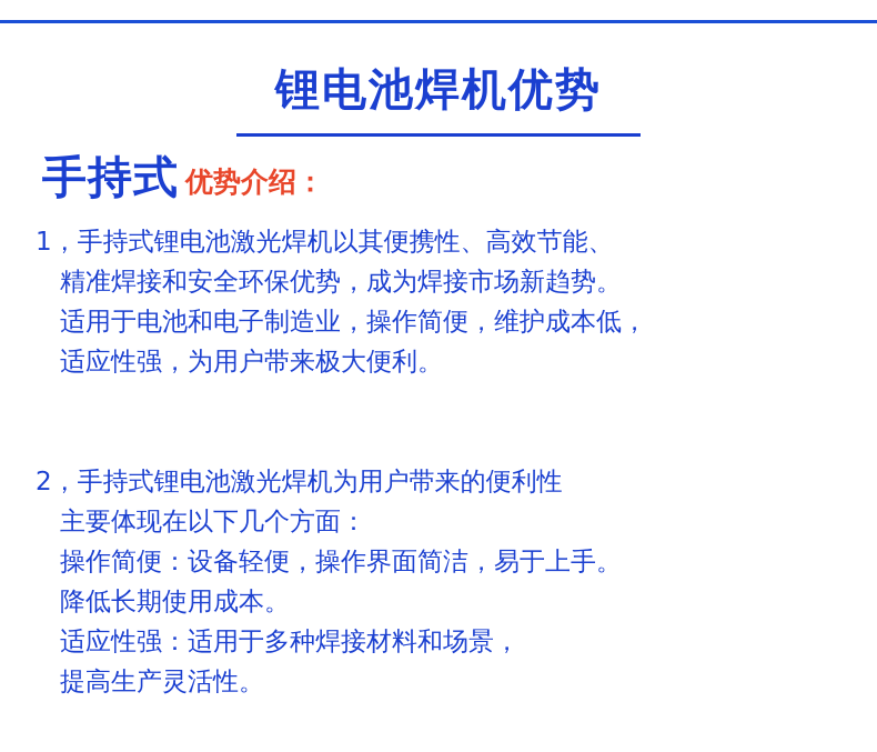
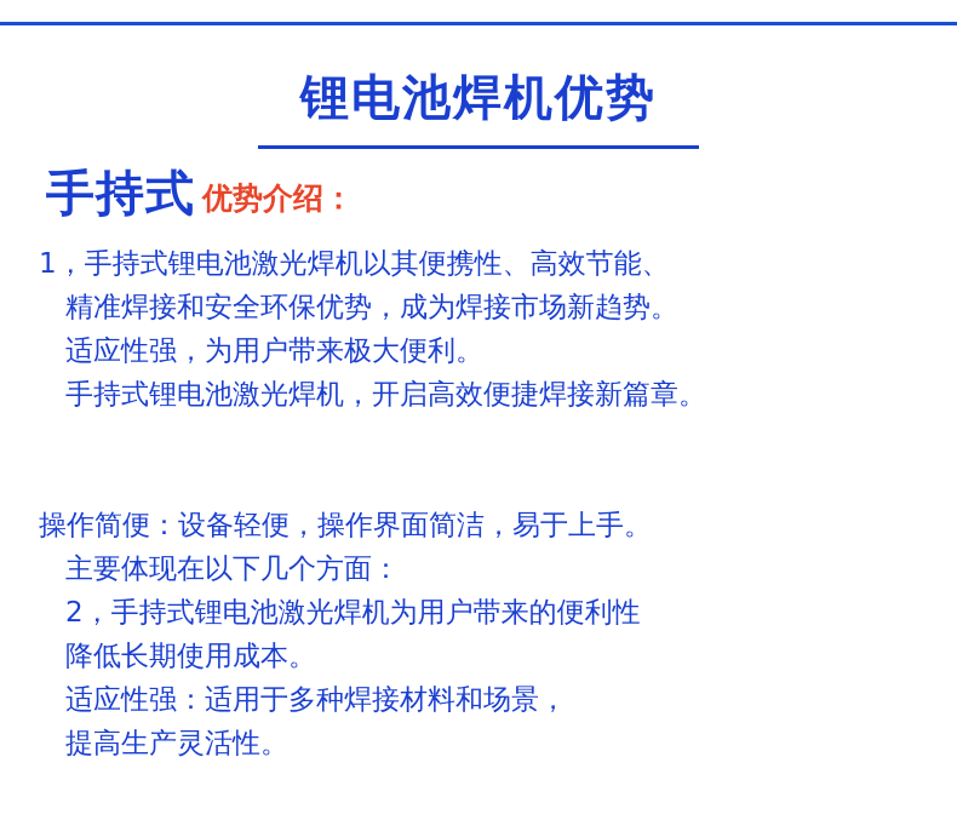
  锂电池焊机优势
  手持式
  优势介绍：
  1，手持式锂电池激光焊机以其便携性、高效节能、
  精准焊接和安全环保优势，成为焊接市场新趋势。
- 适用于电池和电子制造业，操作简便，维护成本低，
  适应性强，为用户带来极大便利。
+ 手持式锂电池激光焊机，开启高效便捷焊接新篇章。
- 2，手持式锂电池激光焊机为用户带来的便利性
+ 操作简便：设备轻便，操作界面简洁，易于上手。
  主要体现在以下几个方面：
- 操作简便：设备轻便，操作界面简洁，易于上手。
+ 2，手持式锂电池激光焊机为用户带来的便利性
  降低长期使用成本。
  适应性强：适用于多种焊接材料和场景，
  提高生产灵活性。
